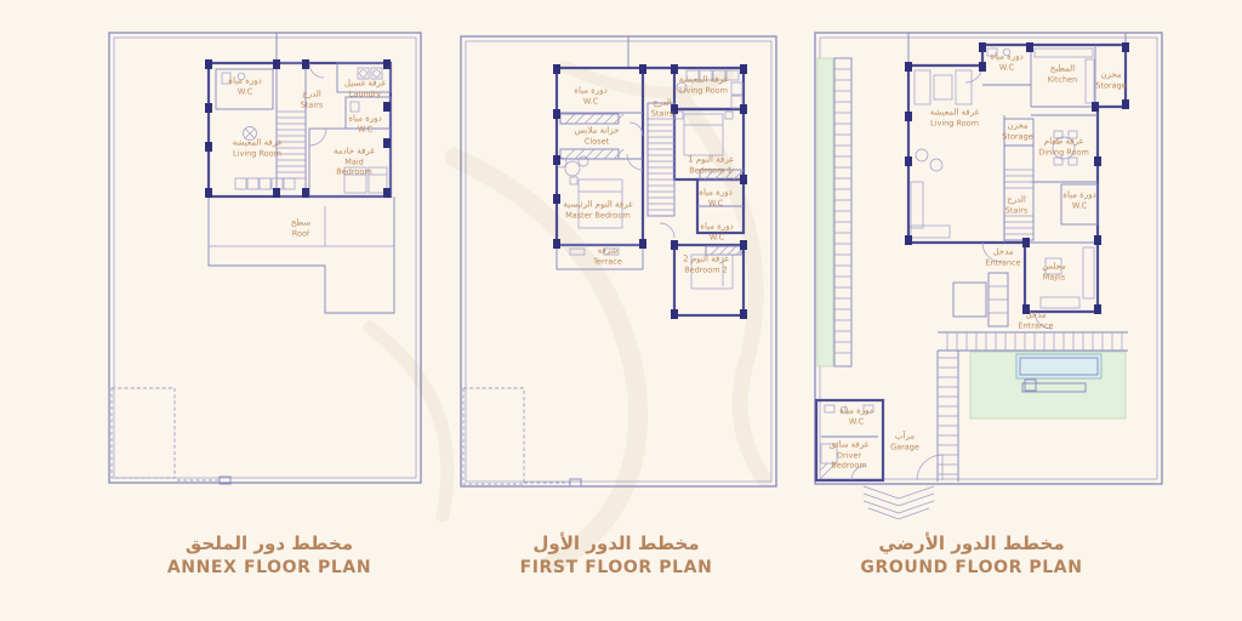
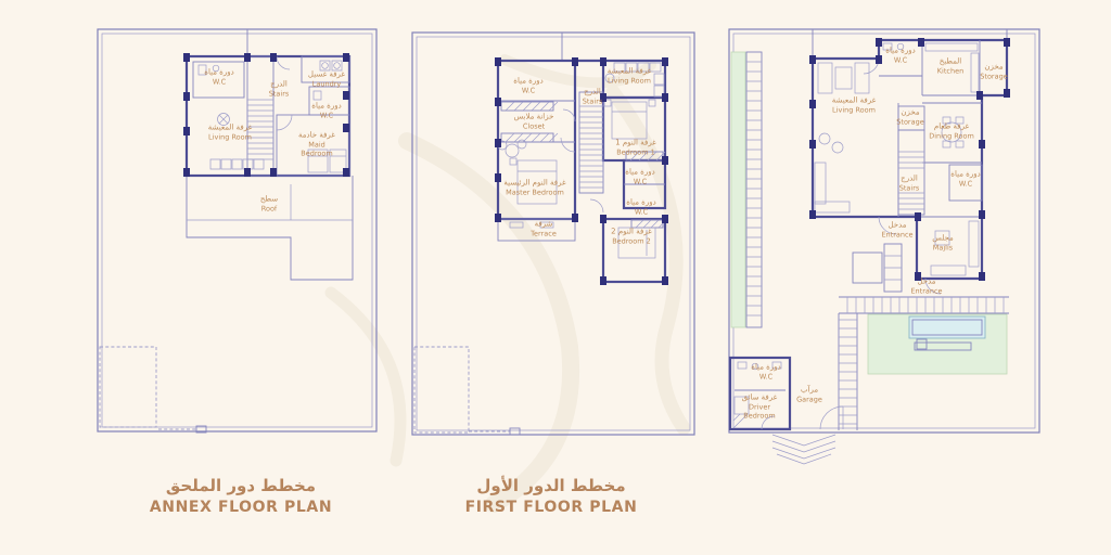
  W.C
  الدرج
  Stairs
  غرفة غسيل
  Laundry
  دورة مياة
  W.C
  غرفة المعيشة
  Living Room
  غرفة خادمة
  Maid Bedroom
  سطح
  Roof
  دورة مياة
  W.C
  Living Room
  الدرج
  Stairs
  خزانة ملابس
  Closet
  غرفة النوم 1
  Bedroom 1
  غرفة النوم الرئيسية
  Master Bedroom
  دورة مياة
  W.C
  دورة مياة
  W.C
  شرفة
  Terrace
  غرفة النوم 2
  Bedroom 2
  دورة مياة
  W.C
  المطبخ
  Kitchen
  Storage
  غرفة المعيشة
  Living Room
  مخزن
  Storage
  غرفة طعام
  Dining Room
  الدرج
  Stairs
  دورة مياة
  W.C
  مدخل
  Entrance
  مجلس
  Majlis
  مدخل
  Entrance
  دورة مياة
  W.C
  غرفة سائق
  Driver Bedroom
  مرآب
  Garage
  مخطط دور الملحق
  ANNEX FLOOR PLAN
  مخطط الدور الأول
  FIRST FLOOR PLAN
- مخطط الدور الأرضي
- GROUND FLOOR PLAN
